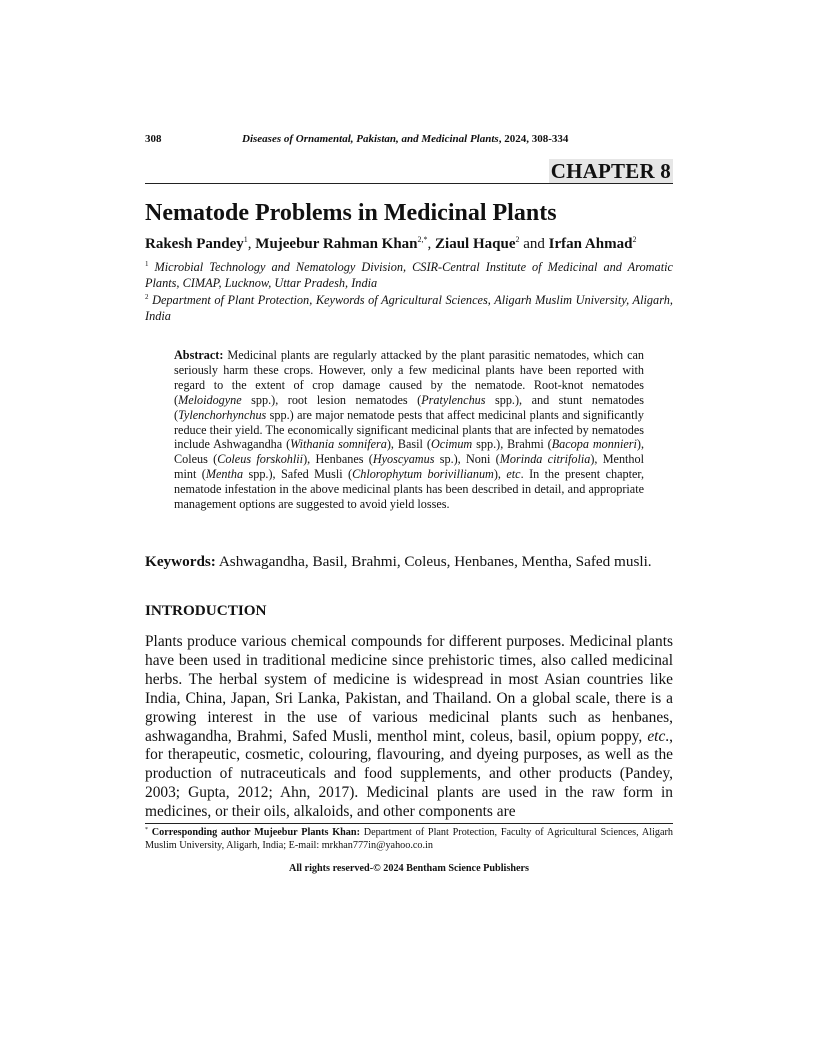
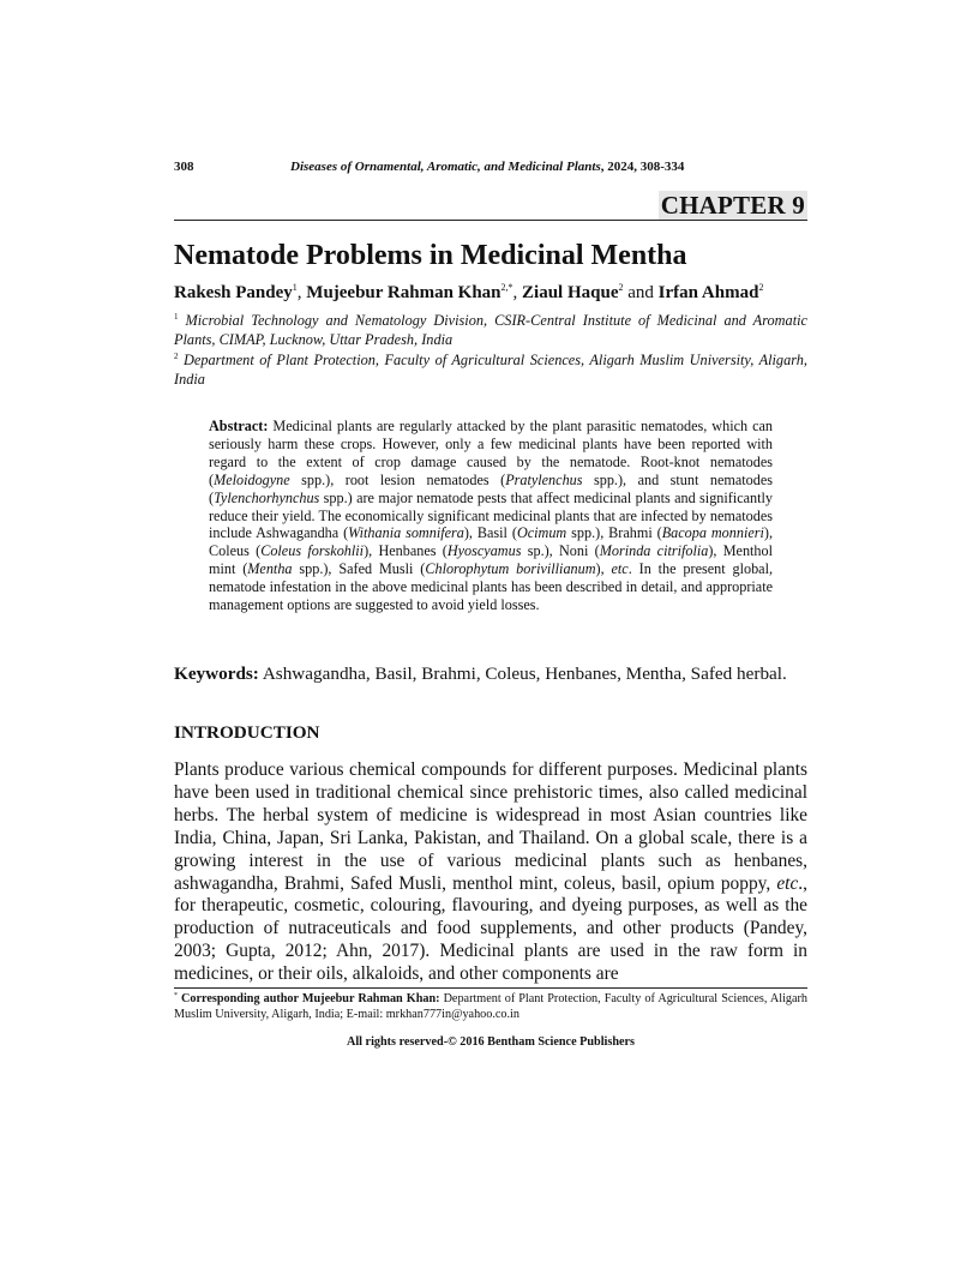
  308
- Diseases of Ornamental, Pakistan, and Medicinal Plants, 2024, 308-334
+ Diseases of Ornamental, Aromatic, and Medicinal Plants, 2024, 308-334
- CHAPTER 8
+ CHAPTER 9
- Nematode Problems in Medicinal Plants
+ Nematode Problems in Medicinal Mentha
  Rakesh Pandey1, Mujeebur Rahman Khan2,*, Ziaul Haque2 and Irfan Ahmad2
  1 Microbial Technology and Nematology Division, CSIR-Central Institute of Medicinal and Aromatic Plants, CIMAP, Lucknow, Uttar Pradesh, India
- 2 Department of Plant Protection, Keywords of Agricultural Sciences, Aligarh Muslim University, Aligarh, India
+ 2 Department of Plant Protection, Faculty of Agricultural Sciences, Aligarh Muslim University, Aligarh, India
- Abstract: Medicinal plants are regularly attacked by the plant parasitic nematodes, which can seriously harm these crops. However, only a few medicinal plants have been reported with regard to the extent of crop damage caused by the nematode. Root-knot nematodes (Meloidogyne spp.), root lesion nematodes (Pratylenchus spp.), and stunt nematodes (Tylenchorhynchus spp.) are major nematode pests that affect medicinal plants and significantly reduce their yield. The economically significant medicinal plants that are infected by nematodes include Ashwagandha (Withania somnifera), Basil (Ocimum spp.), Brahmi (Bacopa monnieri), Coleus (Coleus forskohlii), Henbanes (Hyoscyamus sp.), Noni (Morinda citrifolia), Menthol mint (Mentha spp.), Safed Musli (Chlorophytum borivillianum), etc. In the present chapter, nematode infestation in the above medicinal plants has been described in detail, and appropriate management options are suggested to avoid yield losses.
+ Abstract: Medicinal plants are regularly attacked by the plant parasitic nematodes, which can seriously harm these crops. However, only a few medicinal plants have been reported with regard to the extent of crop damage caused by the nematode. Root-knot nematodes (Meloidogyne spp.), root lesion nematodes (Pratylenchus spp.), and stunt nematodes (Tylenchorhynchus spp.) are major nematode pests that affect medicinal plants and significantly reduce their yield. The economically significant medicinal plants that are infected by nematodes include Ashwagandha (Withania somnifera), Basil (Ocimum spp.), Brahmi (Bacopa monnieri), Coleus (Coleus forskohlii), Henbanes (Hyoscyamus sp.), Noni (Morinda citrifolia), Menthol mint (Mentha spp.), Safed Musli (Chlorophytum borivillianum), etc. In the present global, nematode infestation in the above medicinal plants has been described in detail, and appropriate management options are suggested to avoid yield losses.
- Keywords: Ashwagandha, Basil, Brahmi, Coleus, Henbanes, Mentha, Safed musli.
+ Keywords: Ashwagandha, Basil, Brahmi, Coleus, Henbanes, Mentha, Safed herbal.
  INTRODUCTION
- Plants produce various chemical compounds for different purposes. Medicinal plants have been used in traditional medicine since prehistoric times, also called medicinal herbs. The herbal system of medicine is widespread in most Asian countries like India, China, Japan, Sri Lanka, Pakistan, and Thailand. On a global scale, there is a growing interest in the use of various medicinal plants such as henbanes, ashwagandha, Brahmi, Safed Musli, menthol mint, coleus, basil, opium poppy, etc., for therapeutic, cosmetic, colouring, flavouring, and dyeing purposes, as well as the production of nutraceuticals and food supplements, and other products (Pandey, 2003; Gupta, 2012; Ahn, 2017). Medicinal plants are used in the raw form in medicines, or their oils, alkaloids, and other components are
+ Plants produce various chemical compounds for different purposes. Medicinal plants have been used in traditional chemical since prehistoric times, also called medicinal herbs. The herbal system of medicine is widespread in most Asian countries like India, China, Japan, Sri Lanka, Pakistan, and Thailand. On a global scale, there is a growing interest in the use of various medicinal plants such as henbanes, ashwagandha, Brahmi, Safed Musli, menthol mint, coleus, basil, opium poppy, etc., for therapeutic, cosmetic, colouring, flavouring, and dyeing purposes, as well as the production of nutraceuticals and food supplements, and other products (Pandey, 2003; Gupta, 2012; Ahn, 2017). Medicinal plants are used in the raw form in medicines, or their oils, alkaloids, and other components are
- Corresponding author Mujeebur Plants Khan: Department of Plant Protection, Faculty of Agricultural Sciences, Aligarh Muslim University, Aligarh, India; E-mail: mrkhan777in@yahoo.co.in
+ Corresponding author Mujeebur Rahman Khan: Department of Plant Protection, Faculty of Agricultural Sciences, Aligarh Muslim University, Aligarh, India; E-mail: mrkhan777in@yahoo.co.in
- All rights reserved-© 2024 Bentham Science Publishers
+ All rights reserved-© 2016 Bentham Science Publishers
